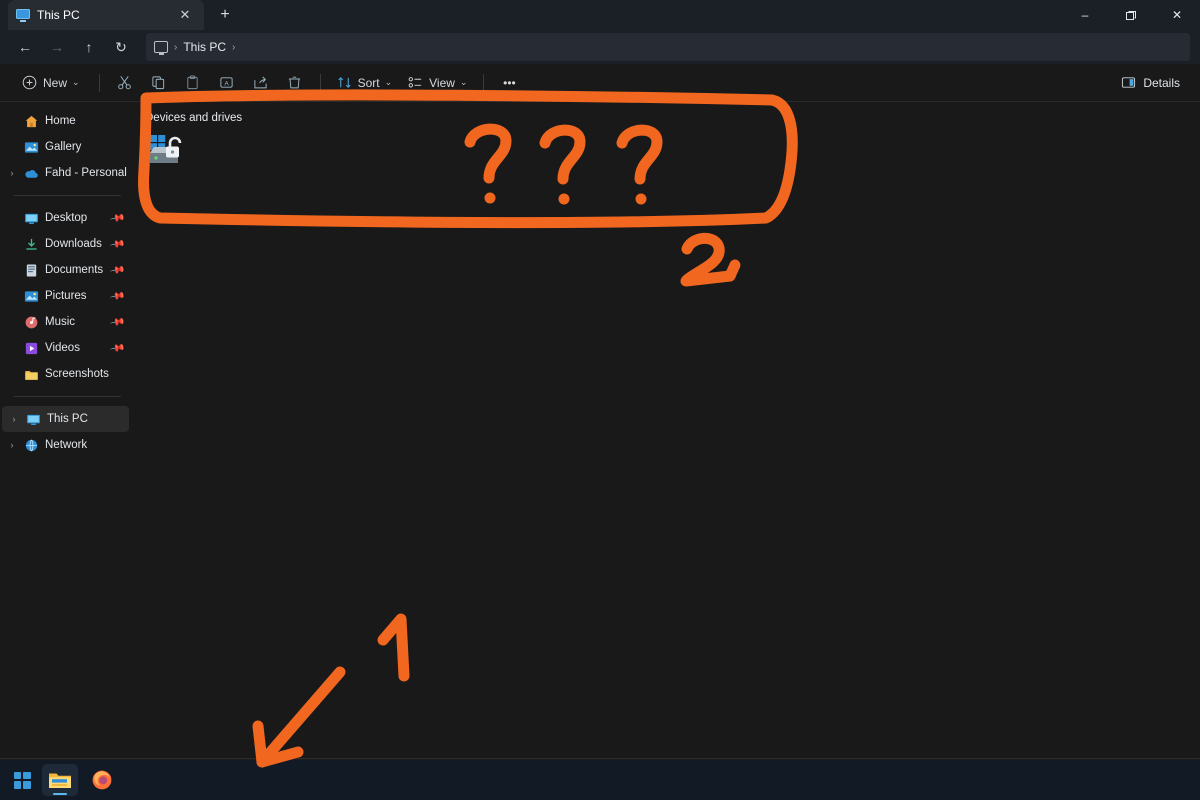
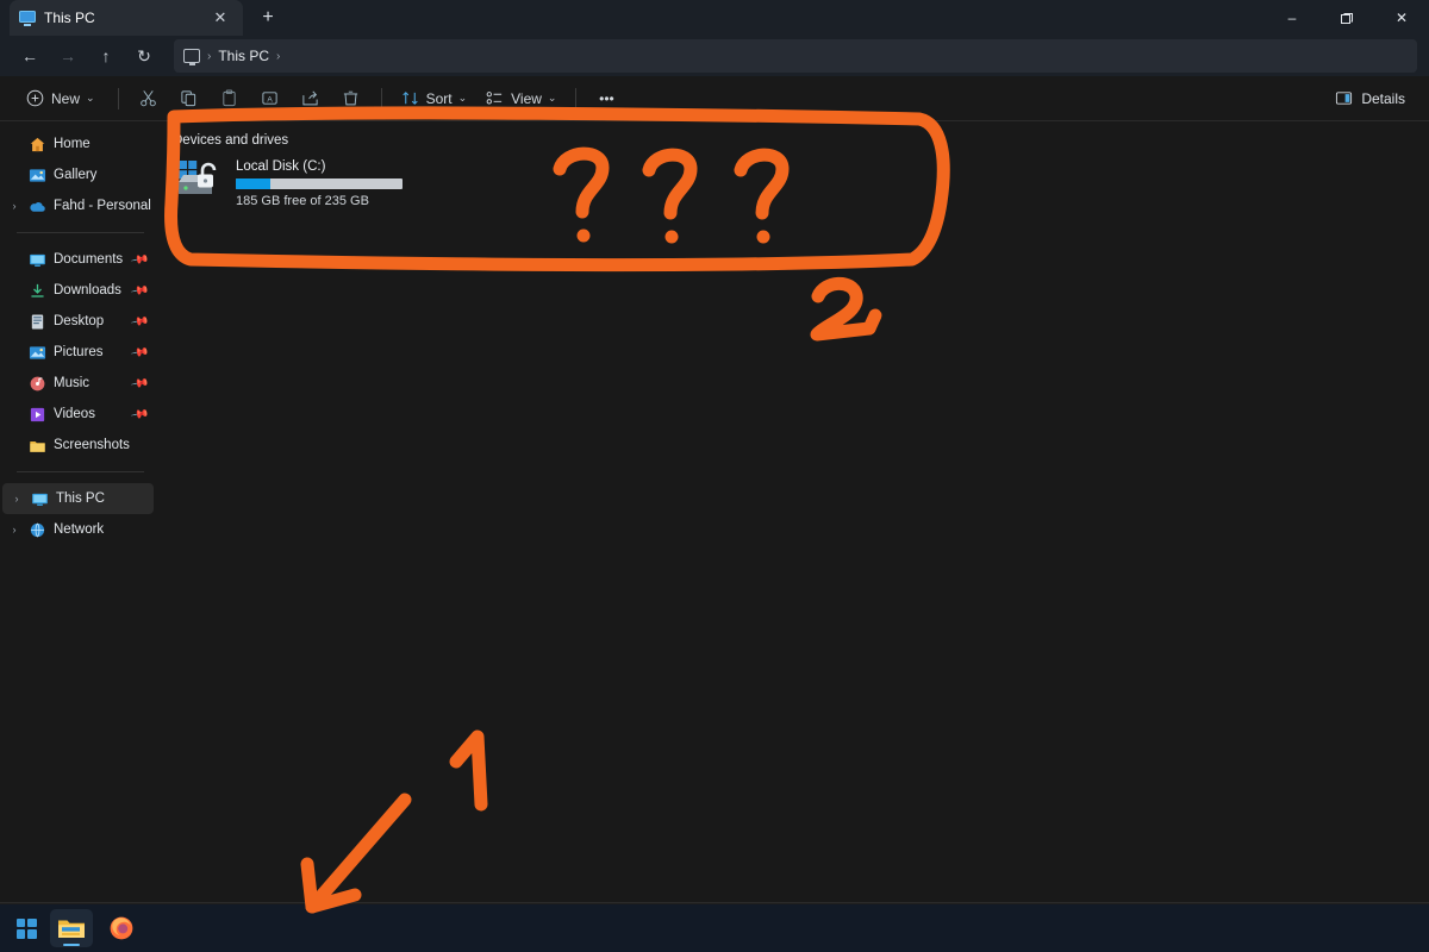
  This PC
  ✕
  +
  –
  ✕
  ←
  →
  ↑
  ↻
  ›
  This PC
  ›
  New
  ⌄
  Sort
  ⌄
  View
  ⌄
  •••
  Details
  Home
  Gallery
  ›
  Fahd - Personal
- Desktop
+ Documents
  Downloads
- Documents
+ Desktop
  Pictures
  Music
  Videos
  Screenshots
  ›
  This PC
  ›
  Network
  evices and drives
+ Local Disk (C:)
+ 185 GB free of 235 GB
